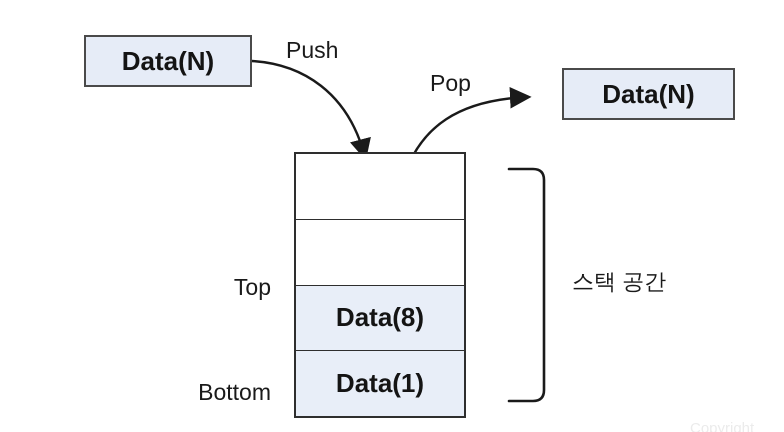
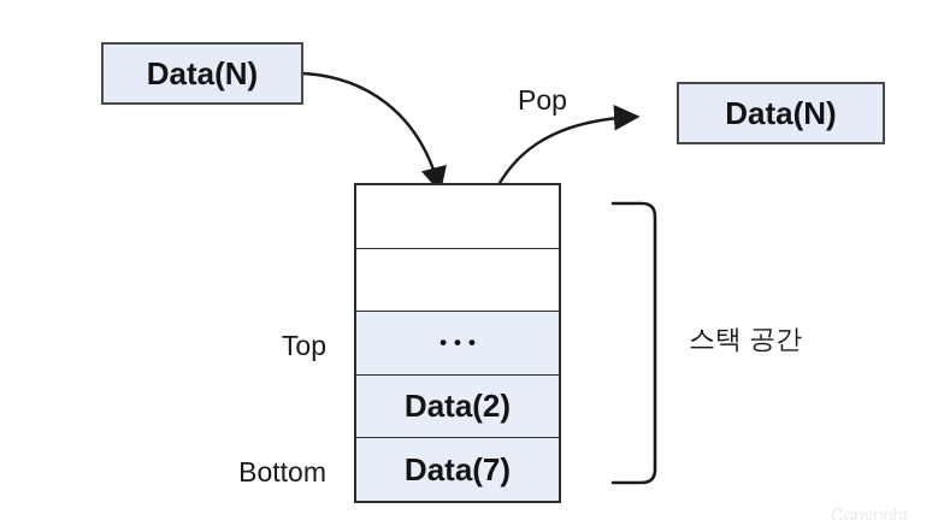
  Data(N)
- Push
  Pop
  Data(N)
+ •••
- Data(8)
+ Data(2)
- Data(1)
+ Data(7)
  Top
  Bottom
  스택 공간
